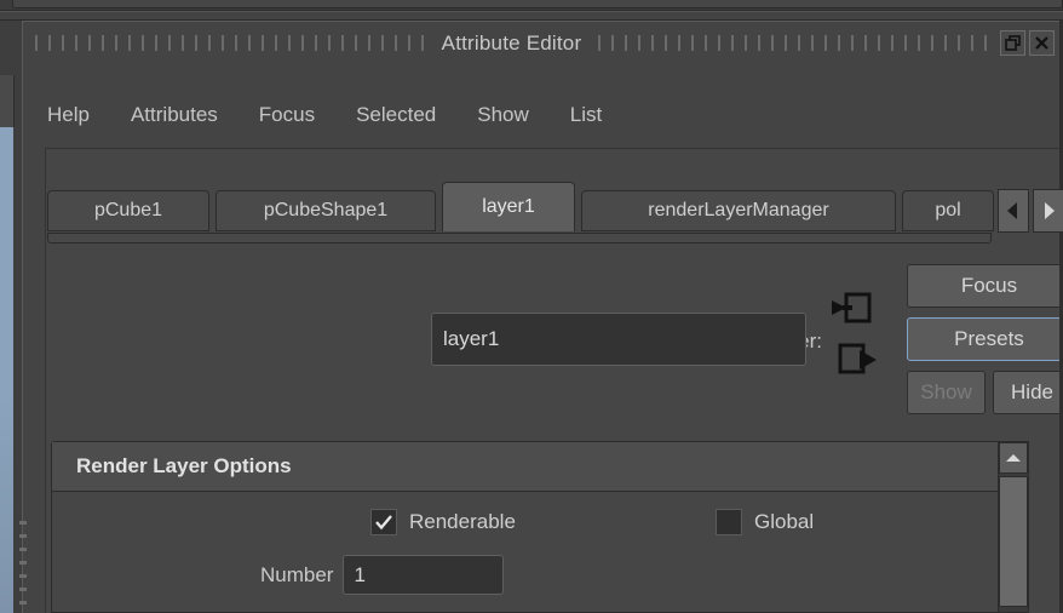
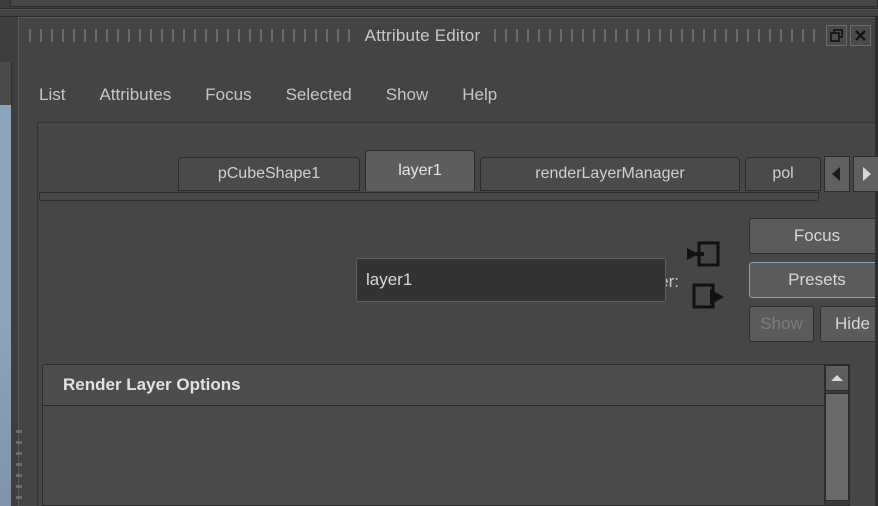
  Attribute Editor
- Help
+ List
  Attributes
  Focus
  Selected
  Show
- List
+ Help
- pCube1
  pCubeShape1
  layer1
  renderLayerManager
  pol
  layer1
  Focus
  Presets
  Show
  Hide
  Render Layer Options
- Renderable
- Global
- Number
- 1
